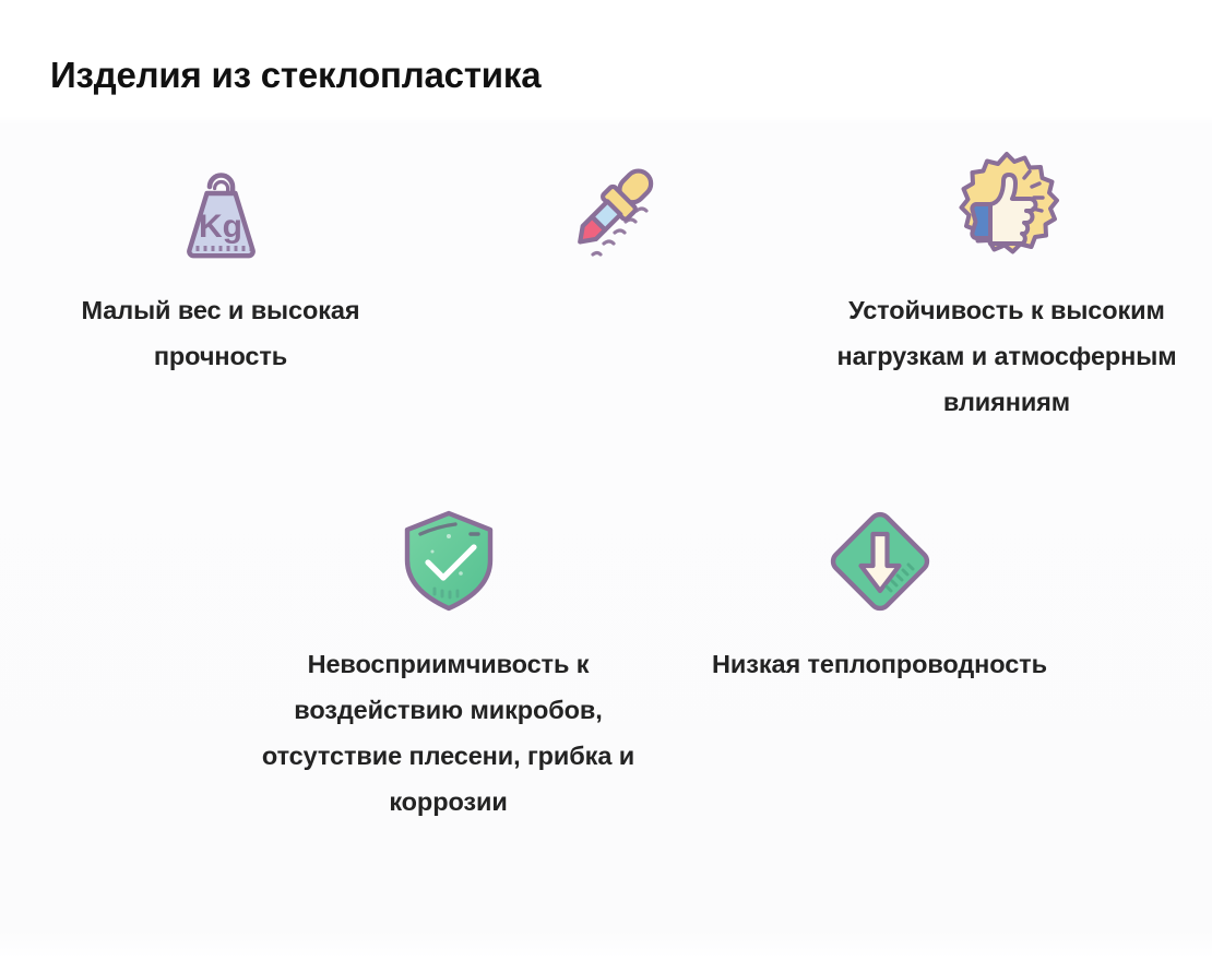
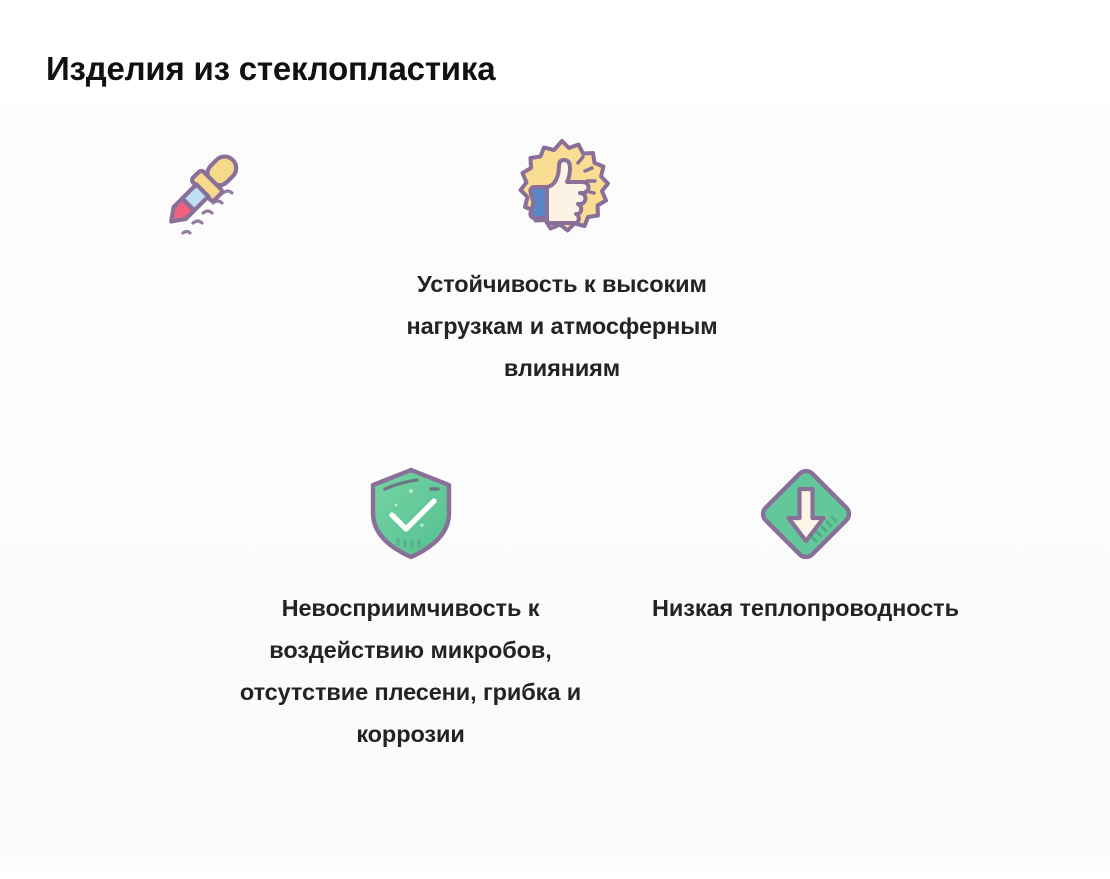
  Изделия из стеклопластика
- Kg
- Малый вес и высокая прочность
  Устойчивость к высоким нагрузкам и атмосферным влияниям
  Невосприимчивость к воздействию микробов, отсутствие плесени, грибка и коррозии
  Низкая теплопроводность
